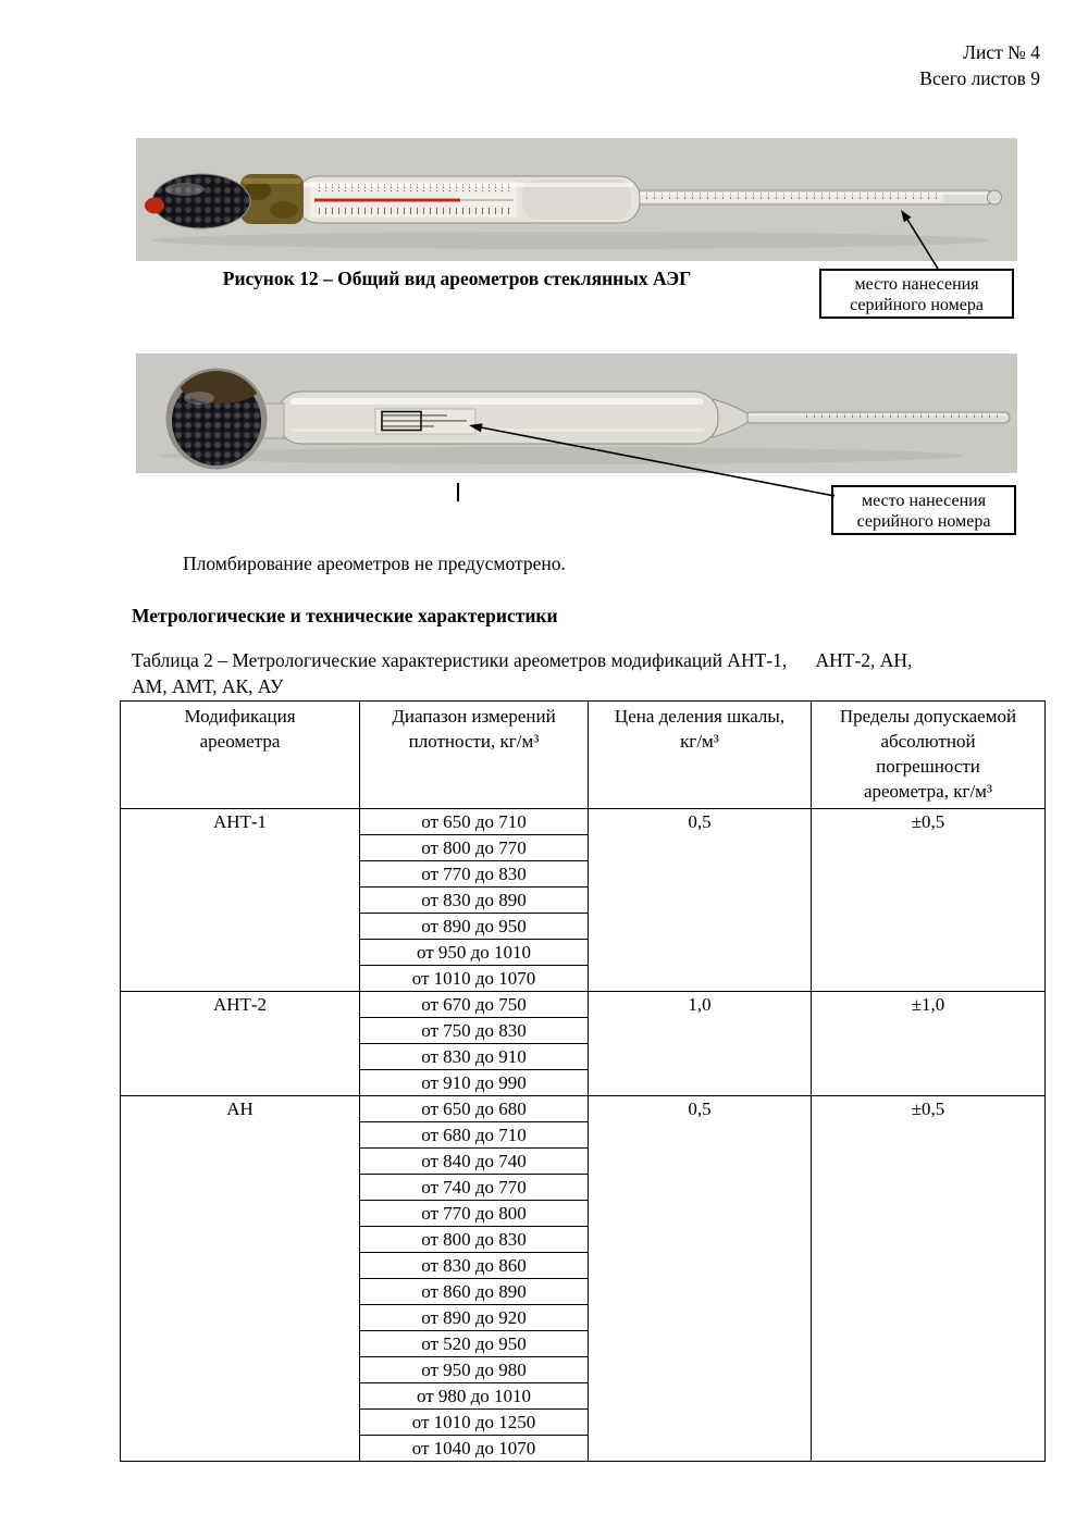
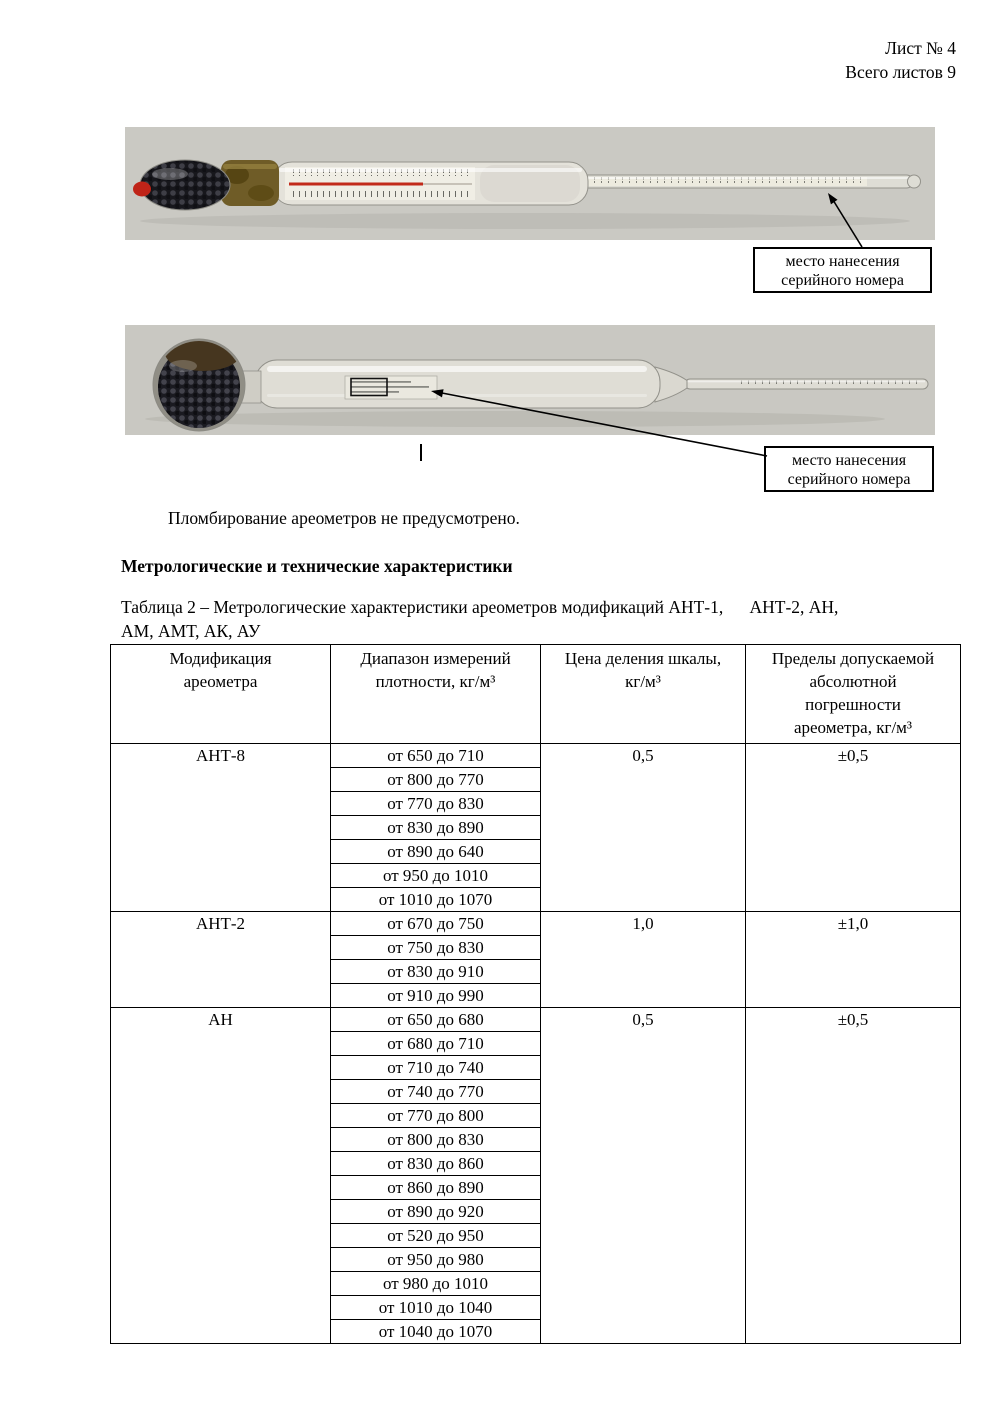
  Лист № 4
  Всего листов 9
- Рисунок 12 – Общий вид ареометров стеклянных АЭГ
  место нанесения
  серийного номера
  место нанесения
  серийного номера
  Пломбирование ареометров не предусмотрено.
  Метрологические и технические характеристики
  Таблица 2 – Метрологические характеристики ареометров модификаций АНТ-1, АНТ-2, АН,
  АМ, АМТ, АК, АУ
  Модификация ареометра	Диапазон измерений плотности, кг/м³	Цена деления шкалы, кг/м³	Пределы допускаемой абсолютной погрешности ареометра, кг/м³
- АНТ-1	от 650 до 710	0,5	±0,5
+ АНТ-8	от 650 до 710	0,5	±0,5
  от 800 до 770
  от 770 до 830
  от 830 до 890
- от 890 до 950
+ от 890 до 640
  от 950 до 1010
  от 1010 до 1070
  АНТ-2	от 670 до 750	1,0	±1,0
  от 750 до 830
  от 830 до 910
  от 910 до 990
  АН	от 650 до 680	0,5	±0,5
  от 680 до 710
- от 840 до 740
+ от 710 до 740
  от 740 до 770
  от 770 до 800
  от 800 до 830
  от 830 до 860
  от 860 до 890
  от 890 до 920
  от 520 до 950
  от 950 до 980
  от 980 до 1010
- от 1010 до 1250
+ от 1010 до 1040
  от 1040 до 1070
